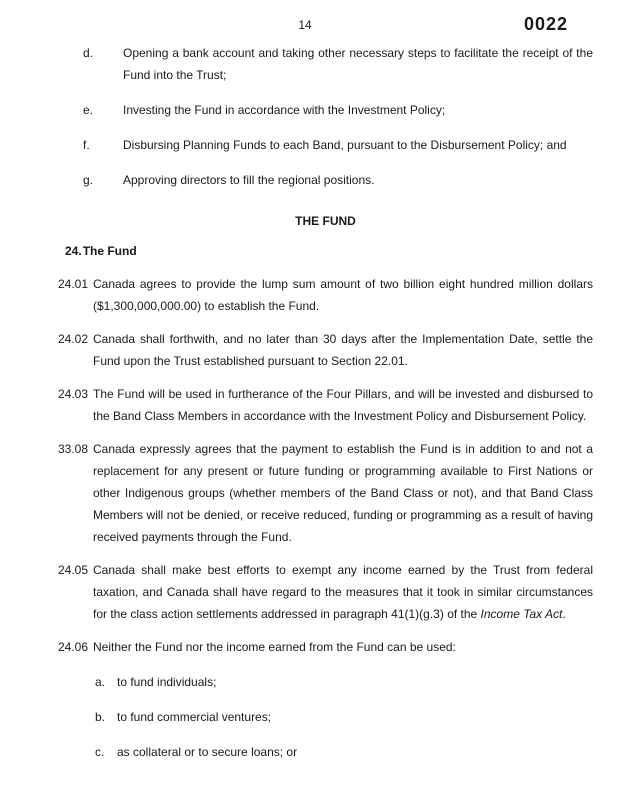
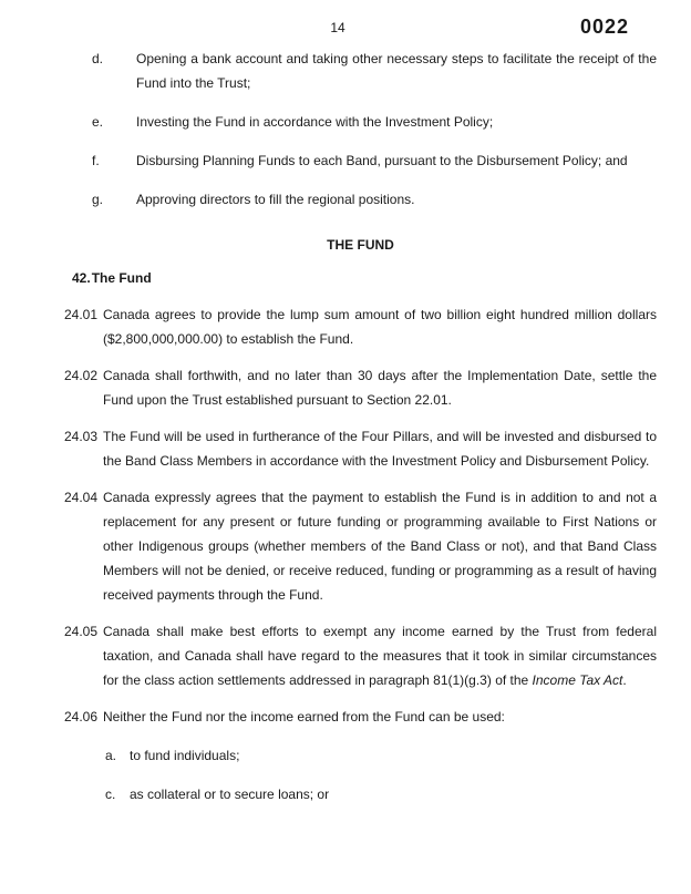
  14
  0022
  d.
  Opening a bank account and taking other necessary steps to facilitate the receipt of the Fund into the Trust;
  e.
  Investing the Fund in accordance with the Investment Policy;
  f.
  Disbursing Planning Funds to each Band, pursuant to the Disbursement Policy; and
  g.
  Approving directors to fill the regional positions.
  THE FUND
- 24.The Fund
+ 42.The Fund
  24.01
- Canada agrees to provide the lump sum amount of two billion eight hundred million dollars ($1,300,000,000.00) to establish the Fund.
+ Canada agrees to provide the lump sum amount of two billion eight hundred million dollars ($2,800,000,000.00) to establish the Fund.
  24.02
  Canada shall forthwith, and no later than 30 days after the Implementation Date, settle the Fund upon the Trust established pursuant to Section 22.01.
  24.03
  The Fund will be used in furtherance of the Four Pillars, and will be invested and disbursed to the Band Class Members in accordance with the Investment Policy and Disbursement Policy.
- 33.08
+ 24.04
  Canada expressly agrees that the payment to establish the Fund is in addition to and not a replacement for any present or future funding or programming available to First Nations or other Indigenous groups (whether members of the Band Class or not), and that Band Class Members will not be denied, or receive reduced, funding or programming as a result of having received payments through the Fund.
  24.05
- Canada shall make best efforts to exempt any income earned by the Trust from federal taxation, and Canada shall have regard to the measures that it took in similar circumstances for the class action settlements addressed in paragraph 41(1)(g.3) of the Income Tax Act.
+ Canada shall make best efforts to exempt any income earned by the Trust from federal taxation, and Canada shall have regard to the measures that it took in similar circumstances for the class action settlements addressed in paragraph 81(1)(g.3) of the Income Tax Act.
  24.06
  Neither the Fund nor the income earned from the Fund can be used:
  a.
  to fund individuals;
- b.
- to fund commercial ventures;
  c.
  as collateral or to secure loans; or
